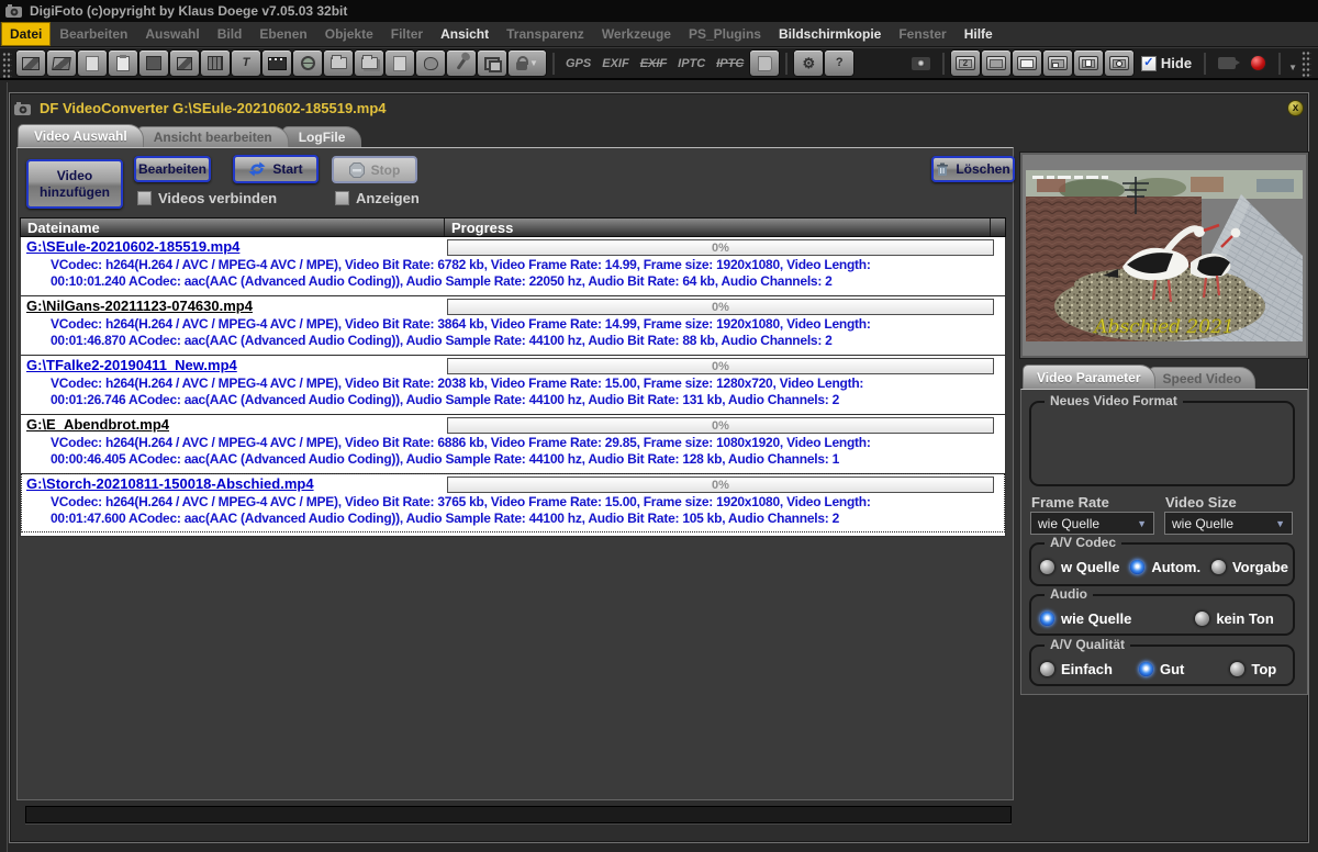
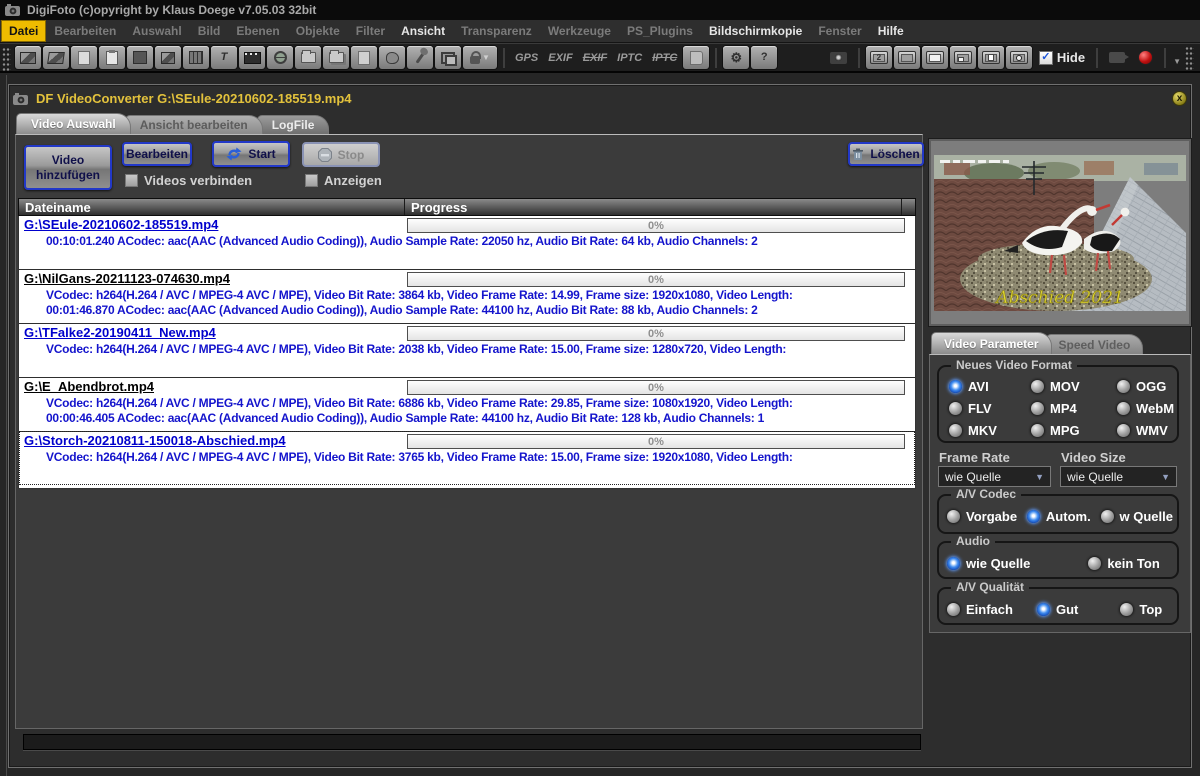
  DigiFoto (c)opyright by Klaus Doege v7.05.03 32bit
  Datei
  Bearbeiten
  Auswahl
  Bild
  Ebenen
  Objekte
  Filter
  Ansicht
  Transparenz
  Werkzeuge
  PS_Plugins
  Bildschirmkopie
  Fenster
  Hilfe
  T
  ▼
  GPS
  EXIF
  EXIF
  IPTC
  IPTC
  ⚙
  ?
  2
  ✓
  Hide
  ▼
  DF VideoConverter G:\SEule-20210602-185519.mp4
  x
  Video Auswahl
  Ansicht bearbeiten
  LogFile
  Video
  hinzufügen
  Bearbeiten
  Start
  Stop
  Löschen
  Videos verbinden
  Anzeigen
  Dateiname
  Progress
  G:\SEule-20210602-185519.mp4
  0%
- VCodec: h264(H.264 / AVC / MPEG-4 AVC / MPE), Video Bit Rate: 6782 kb, Video Frame Rate: 14.99, Frame size: 1920x1080, Video Length:
  00:10:01.240 ACodec: aac(AAC (Advanced Audio Coding)), Audio Sample Rate: 22050 hz, Audio Bit Rate: 64 kb, Audio Channels: 2
  G:\NilGans-20211123-074630.mp4
  0%
  VCodec: h264(H.264 / AVC / MPEG-4 AVC / MPE), Video Bit Rate: 3864 kb, Video Frame Rate: 14.99, Frame size: 1920x1080, Video Length:
  00:01:46.870 ACodec: aac(AAC (Advanced Audio Coding)), Audio Sample Rate: 44100 hz, Audio Bit Rate: 88 kb, Audio Channels: 2
  G:\TFalke2-20190411_New.mp4
  0%
  VCodec: h264(H.264 / AVC / MPEG-4 AVC / MPE), Video Bit Rate: 2038 kb, Video Frame Rate: 15.00, Frame size: 1280x720, Video Length:
- 00:01:26.746 ACodec: aac(AAC (Advanced Audio Coding)), Audio Sample Rate: 44100 hz, Audio Bit Rate: 131 kb, Audio Channels: 2
  G:\E_Abendbrot.mp4
  0%
  VCodec: h264(H.264 / AVC / MPEG-4 AVC / MPE), Video Bit Rate: 6886 kb, Video Frame Rate: 29.85, Frame size: 1080x1920, Video Length:
  00:00:46.405 ACodec: aac(AAC (Advanced Audio Coding)), Audio Sample Rate: 44100 hz, Audio Bit Rate: 128 kb, Audio Channels: 1
  G:\Storch-20210811-150018-Abschied.mp4
  0%
  VCodec: h264(H.264 / AVC / MPEG-4 AVC / MPE), Video Bit Rate: 3765 kb, Video Frame Rate: 15.00, Frame size: 1920x1080, Video Length:
- 00:01:47.600 ACodec: aac(AAC (Advanced Audio Coding)), Audio Sample Rate: 44100 hz, Audio Bit Rate: 105 kb, Audio Channels: 2
  Abschied 2021
  Video Parameter
  Speed Video
  Neues Video Format
+ AVI
+ MOV
+ OGG
+ FLV
+ MP4
+ WebM
+ MKV
+ MPG
+ WMV
  Frame Rate
  Video Size
  wie Quelle
  ▼
  wie Quelle
  ▼
  A/V Codec
- w Quelle
+ Vorgabe
  Autom.
- Vorgabe
+ w Quelle
  Audio
  wie Quelle
  kein Ton
  A/V Qualität
  Einfach
  Gut
  Top
